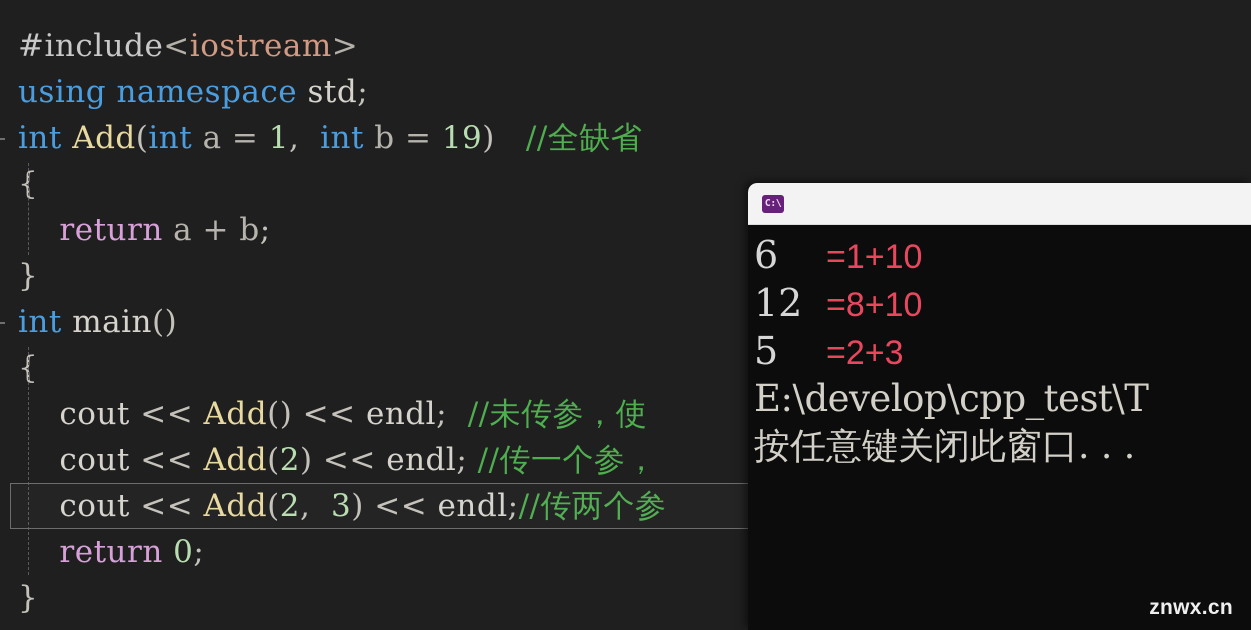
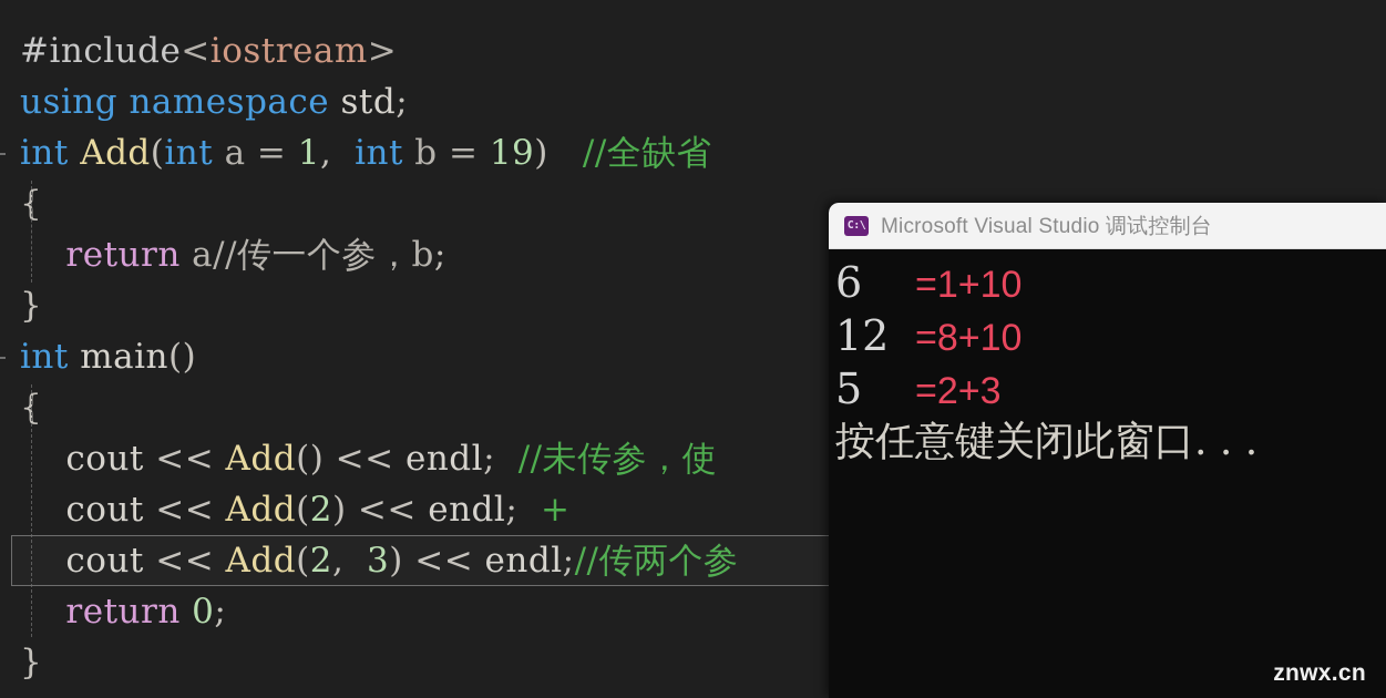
  #include<iostream>
  using namespace std;
  int Add(int a = 1, int b = 19) //全缺省
  {
- return a + b;
+ return a//传一个参，b;
  }
  int main()
  {
  cout << Add() << endl; //未传参，使
- cout << Add(2) << endl; //传一个参，
+ cout << Add(2) << endl; +
  cout << Add(2, 3) << endl;//传两个参
  return 0;
  }
  C:\
+ Microsoft Visual Studio 调试控制台
  6 =1+10
  12 =8+10
  5 =2+3
- E:\develop\cpp_test\T
  按任意键关闭此窗口. . .
  znwx.cn
